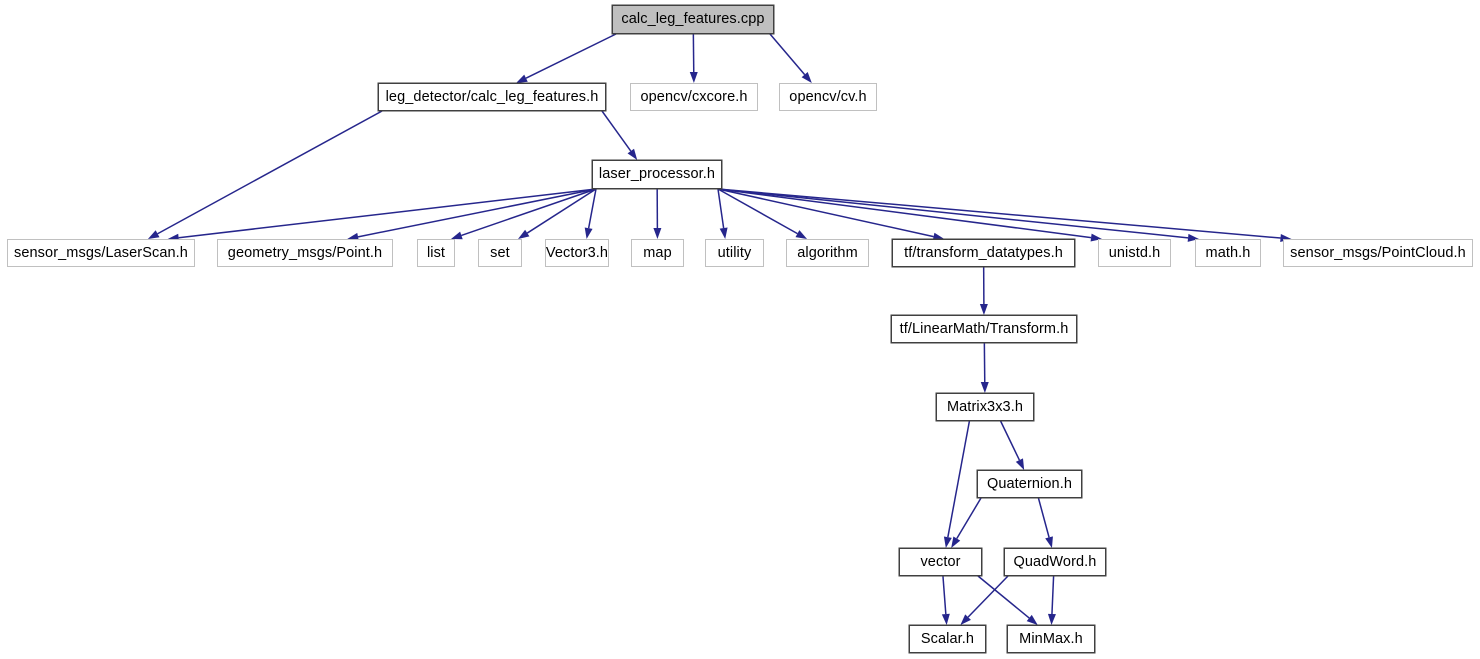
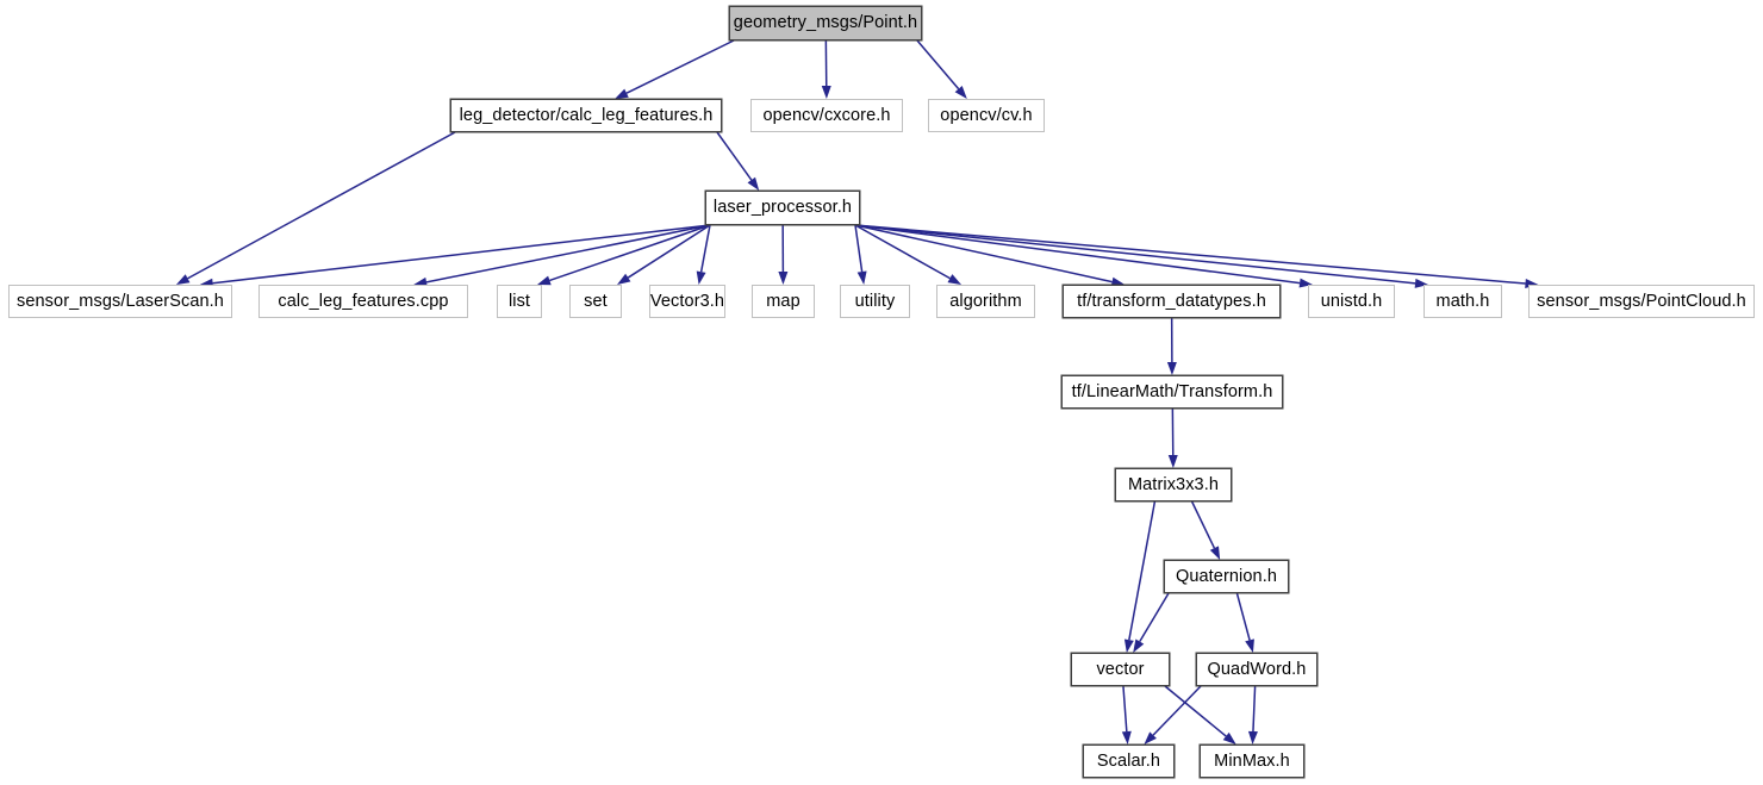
- calc_leg_features.cpp
+ geometry_msgs/Point.h
  leg_detector/calc_leg_features.h
  opencv/cxcore.h
  opencv/cv.h
  laser_processor.h
  sensor_msgs/LaserScan.h
- geometry_msgs/Point.h
+ calc_leg_features.cpp
  list
  set
  Vector3.h
  map
  utility
  algorithm
  tf/transform_datatypes.h
  unistd.h
  math.h
  sensor_msgs/PointCloud.h
  tf/LinearMath/Transform.h
  Matrix3x3.h
  Quaternion.h
  vector
  QuadWord.h
  Scalar.h
  MinMax.h
